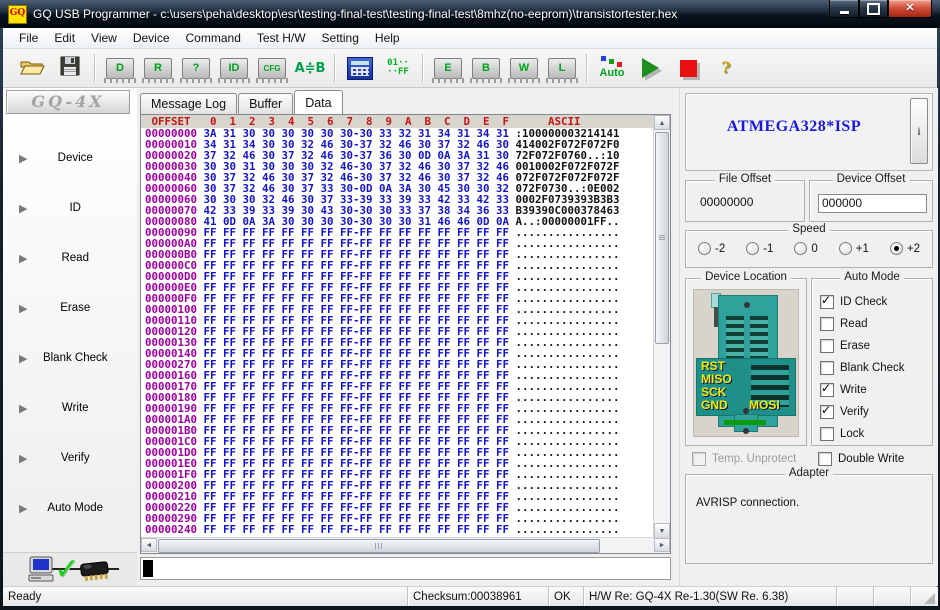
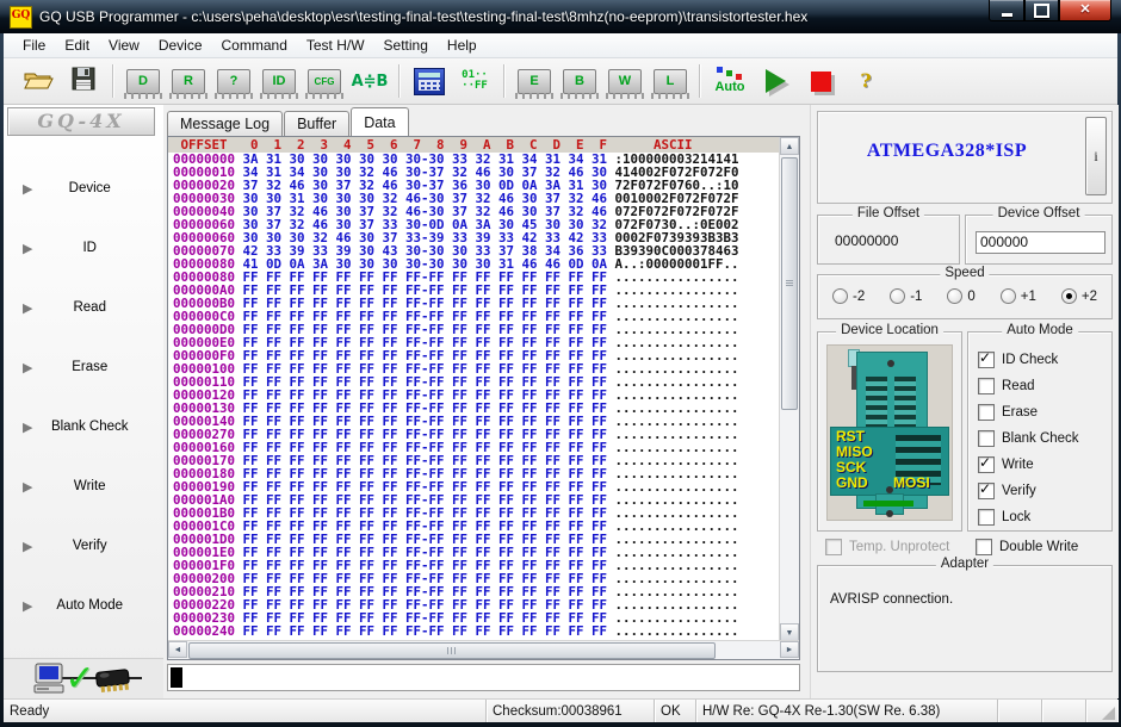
  GQ
  GQ USB Programmer - c:\users\peha\desktop\esr\testing-final-test\testing-final-test\8mhz(no-eeprom)\transistortester.hex
  ✕
  File
  Edit
  View
  Device
  Command
  Test H/W
  Setting
  Help
  D
  R
  ?
  ID
  CFG
  A≑B
  01··
  ··FF
  E
  B
  W
  L
  Auto
  ?
  GQ-4X
  ▶
  Device
  ▶
  ID
  ▶
  Read
  ▶
  Erase
  ▶
  Blank Check
  ▶
  Write
  ▶
  Verify
  ▶
  Auto Mode
  ✓
  Message Log
  Buffer
  Data
  OFFSET 0 1 2 3 4 5 6 7 8 9 A B C D E F ASCII
  00000000 3A 31 30 30 30 30 30 30-30 33 32 31 34 31 34 31 :100000003214141
  00000010 34 31 34 30 30 32 46 30-37 32 46 30 37 32 46 30 414002F072F072F0
  00000020 37 32 46 30 37 32 46 30-37 36 30 0D 0A 3A 31 30 72F072F0760..:10
  00000030 30 30 31 30 30 30 32 46-30 37 32 46 30 37 32 46 0010002F072F072F
  00000040 30 37 32 46 30 37 32 46-30 37 32 46 30 37 32 46 072F072F072F072F
  00000060 30 37 32 46 30 37 33 30-0D 0A 3A 30 45 30 30 32 072F0730..:0E002
  00000060 30 30 30 32 46 30 37 33-39 33 39 33 42 33 42 33 0002F0739393B3B3
  00000070 42 33 39 33 39 30 43 30-30 30 33 37 38 34 36 33 B39390C000378463
  00000080 41 0D 0A 3A 30 30 30 30-30 30 30 31 46 46 0D 0A A..:00000001FF..
- 00000090 FF FF FF FF FF FF FF FF-FF FF FF FF FF FF FF FF ................
+ 00000080 FF FF FF FF FF FF FF FF-FF FF FF FF FF FF FF FF ................
  000000A0 FF FF FF FF FF FF FF FF-FF FF FF FF FF FF FF FF ................
  000000B0 FF FF FF FF FF FF FF FF-FF FF FF FF FF FF FF FF ................
  000000C0 FF FF FF FF FF FF FF FF-FF FF FF FF FF FF FF FF ................
  000000D0 FF FF FF FF FF FF FF FF-FF FF FF FF FF FF FF FF ................
  000000E0 FF FF FF FF FF FF FF FF-FF FF FF FF FF FF FF FF ................
  000000F0 FF FF FF FF FF FF FF FF-FF FF FF FF FF FF FF FF ................
  00000100 FF FF FF FF FF FF FF FF-FF FF FF FF FF FF FF FF ................
  00000110 FF FF FF FF FF FF FF FF-FF FF FF FF FF FF FF FF ................
  00000120 FF FF FF FF FF FF FF FF-FF FF FF FF FF FF FF FF ................
  00000130 FF FF FF FF FF FF FF FF-FF FF FF FF FF FF FF FF ................
  00000140 FF FF FF FF FF FF FF FF-FF FF FF FF FF FF FF FF ................
  00000270 FF FF FF FF FF FF FF FF-FF FF FF FF FF FF FF FF ................
  00000160 FF FF FF FF FF FF FF FF-FF FF FF FF FF FF FF FF ................
  00000170 FF FF FF FF FF FF FF FF-FF FF FF FF FF FF FF FF ................
  00000180 FF FF FF FF FF FF FF FF-FF FF FF FF FF FF FF FF ................
  00000190 FF FF FF FF FF FF FF FF-FF FF FF FF FF FF FF FF ................
  000001A0 FF FF FF FF FF FF FF FF-FF FF FF FF FF FF FF FF ................
  000001B0 FF FF FF FF FF FF FF FF-FF FF FF FF FF FF FF FF ................
  000001C0 FF FF FF FF FF FF FF FF-FF FF FF FF FF FF FF FF ................
  000001D0 FF FF FF FF FF FF FF FF-FF FF FF FF FF FF FF FF ................
  000001E0 FF FF FF FF FF FF FF FF-FF FF FF FF FF FF FF FF ................
  000001F0 FF FF FF FF FF FF FF FF-FF FF FF FF FF FF FF FF ................
  00000200 FF FF FF FF FF FF FF FF-FF FF FF FF FF FF FF FF ................
  00000210 FF FF FF FF FF FF FF FF-FF FF FF FF FF FF FF FF ................
  00000220 FF FF FF FF FF FF FF FF-FF FF FF FF FF FF FF FF ................
- 00000290 FF FF FF FF FF FF FF FF-FF FF FF FF FF FF FF FF ................
+ 00000230 FF FF FF FF FF FF FF FF-FF FF FF FF FF FF FF FF ................
  00000240 FF FF FF FF FF FF FF FF-FF FF FF FF FF FF FF FF ................
  ATMEGA328*ISP
  i
  File Offset
  00000000
  Device Offset
  000000
  Speed
  -2
  -1
  0
  +1
  +2
  Device Location
  RST
  MISO
  SCK
  GND
  MOSI
  Auto Mode
  ID Check
  Read
  Erase
  Blank Check
  Write
  Verify
  Lock
  Temp. Unprotect
  Double Write
  Adapter
  AVRISP connection.
  Ready
  Checksum:00038961
  OK
  H/W Re: GQ-4X Re-1.30(SW Re. 6.38)
